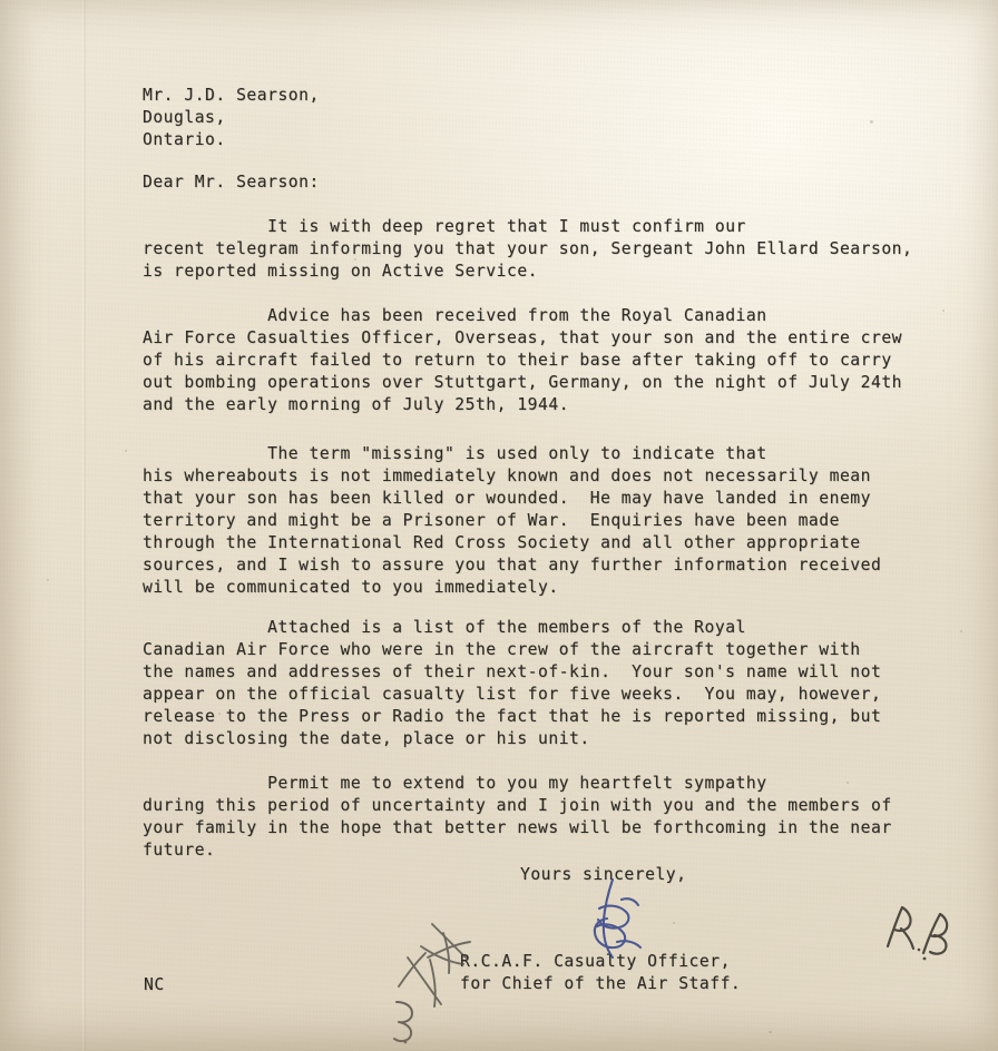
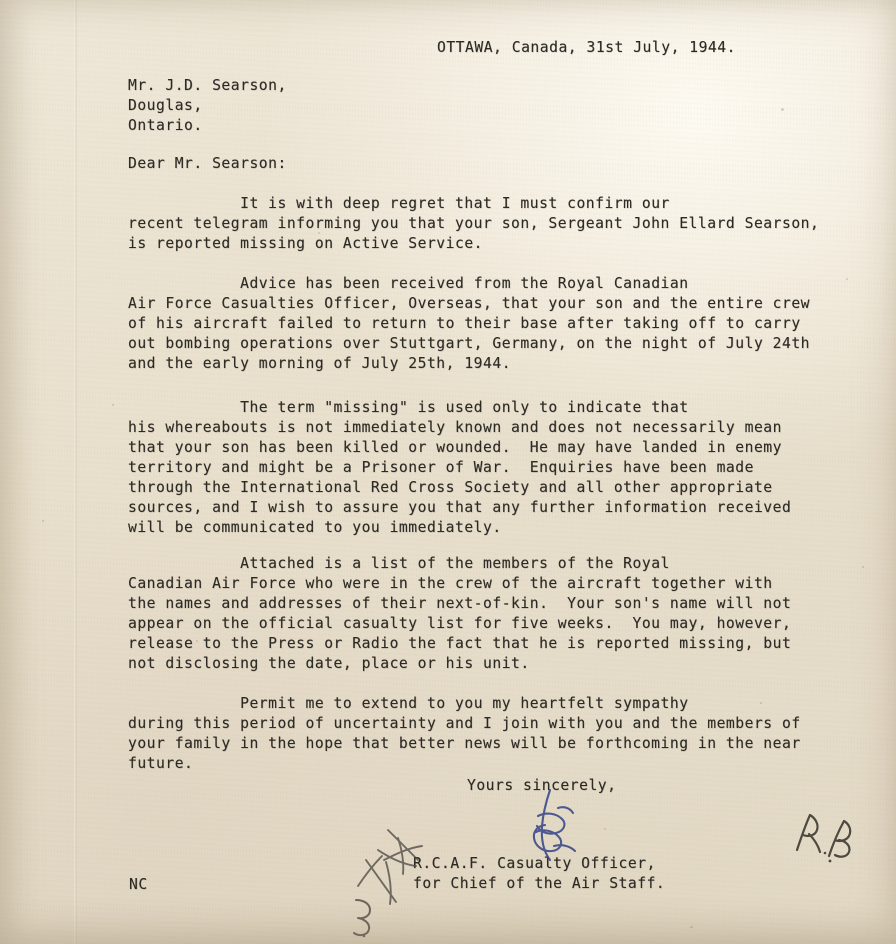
+ OTTAWA, Canada, 31st July, 1944.
  Mr. J.D. Searson,
  Douglas,
  Ontario.
  Dear Mr. Searson:
  It is with deep regret that I must confirm our
  recent telegram informing you that your son, Sergeant John Ellard Searson,
  is reported missing on Active Service.
  Advice has been received from the Royal Canadian
  Air Force Casualties Officer, Overseas, that your son and the entire crew
  of his aircraft failed to return to their base after taking off to carry
  out bombing operations over Stuttgart, Germany, on the night of July 24th
  and the early morning of July 25th, 1944.
  The term "missing" is used only to indicate that
  his whereabouts is not immediately known and does not necessarily mean
  that your son has been killed or wounded. He may have landed in enemy
  territory and might be a Prisoner of War. Enquiries have been made
  through the International Red Cross Society and all other appropriate
  sources, and I wish to assure you that any further information received
  will be communicated to you immediately.
  Attached is a list of the members of the Royal
  Canadian Air Force who were in the crew of the aircraft together with
  the names and addresses of their next-of-kin. Your son's name will not
  appear on the official casualty list for five weeks. You may, however,
  release to the Press or Radio the fact that he is reported missing, but
  not disclosing the date, place or his unit.
  Permit me to extend to you my heartfelt sympathy
  during this period of uncertainty and I join with you and the members of
  your family in the hope that better news will be forthcoming in the near
  future.
  Yours sincerely,
  R.C.A.F. Casualty Officer,
  for Chief of the Air Staff.
  NC
